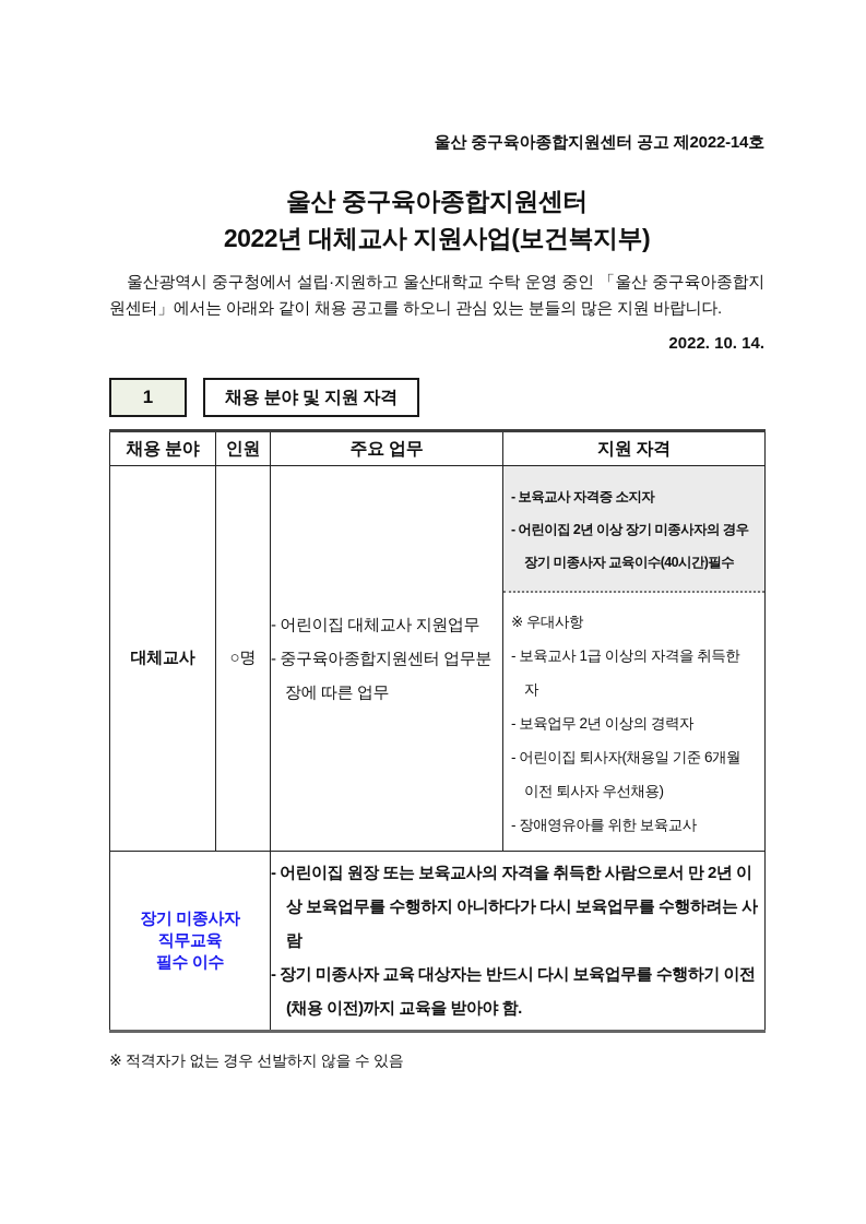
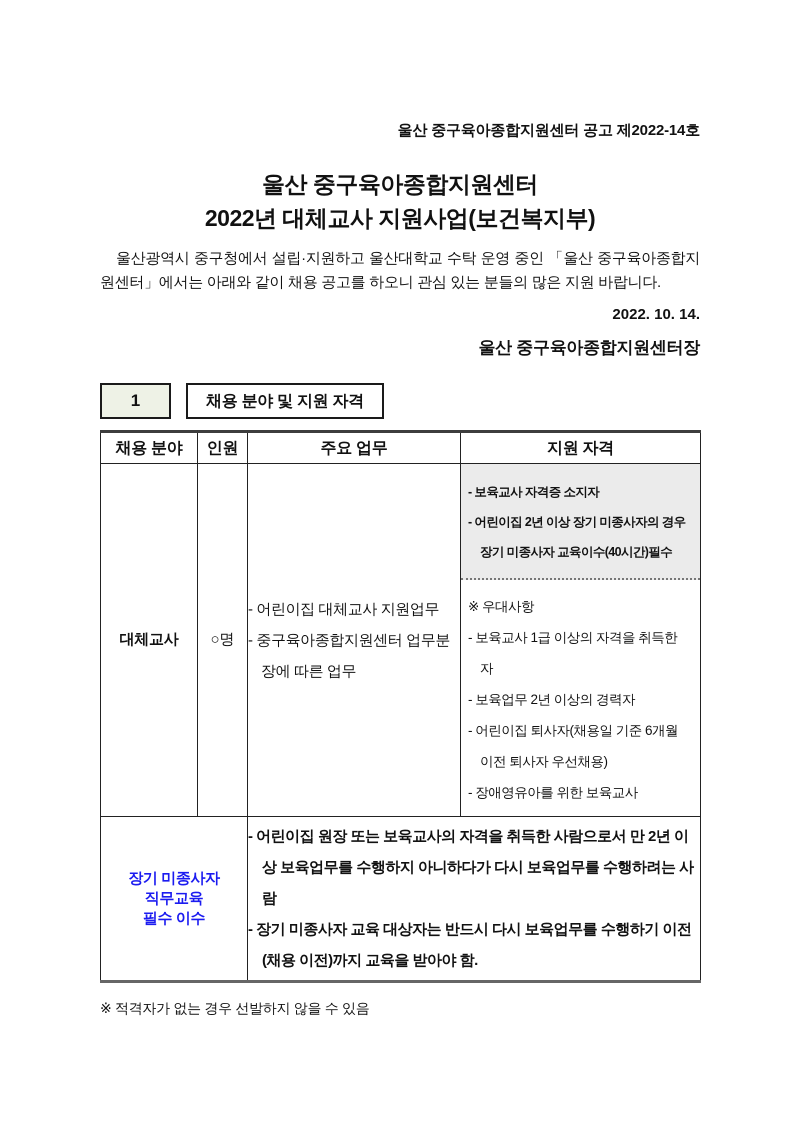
  울산 중구육아종합지원센터 공고 제2022-14호
  울산 중구육아종합지원센터
  2022년 대체교사 지원사업(보건복지부)
  울산광역시 중구청에서 설립·지원하고 울산대학교 수탁 운영 중인 「울산 중구육아종합지원센터」에서는 아래와 같이 채용 공고를 하오니 관심 있는 분들의 많은 지원 바랍니다.
  2022. 10. 14.
+ 울산 중구육아종합지원센터장
  1
  채용 분야 및 지원 자격
  채용 분야	인원	주요 업무	지원 자격
  대체교사	○명	- 어린이집 대체교사 지원업무 - 중구육아종합지원센터 업무분장에 따른 업무	- 보육교사 자격증 소지자 - 어린이집 2년 이상 장기 미종사자의 경우 장기 미종사자 교육이수(40시간)필수 ※ 우대사항 - 보육교사 1급 이상의 자격을 취득한 자 - 보육업무 2년 이상의 경력자 - 어린이집 퇴사자(채용일 기준 6개월 이전 퇴사자 우선채용) - 장애영유아를 위한 보육교사
  장기 미종사자 직무교육 필수 이수	- 어린이집 원장 또는 보육교사의 자격을 취득한 사람으로서 만 2년 이상 보육업무를 수행하지 아니하다가 다시 보육업무를 수행하려는 사람 - 장기 미종사자 교육 대상자는 반드시 다시 보육업무를 수행하기 이전(채용 이전)까지 교육을 받아야 함.
  ※ 적격자가 없는 경우 선발하지 않을 수 있음
